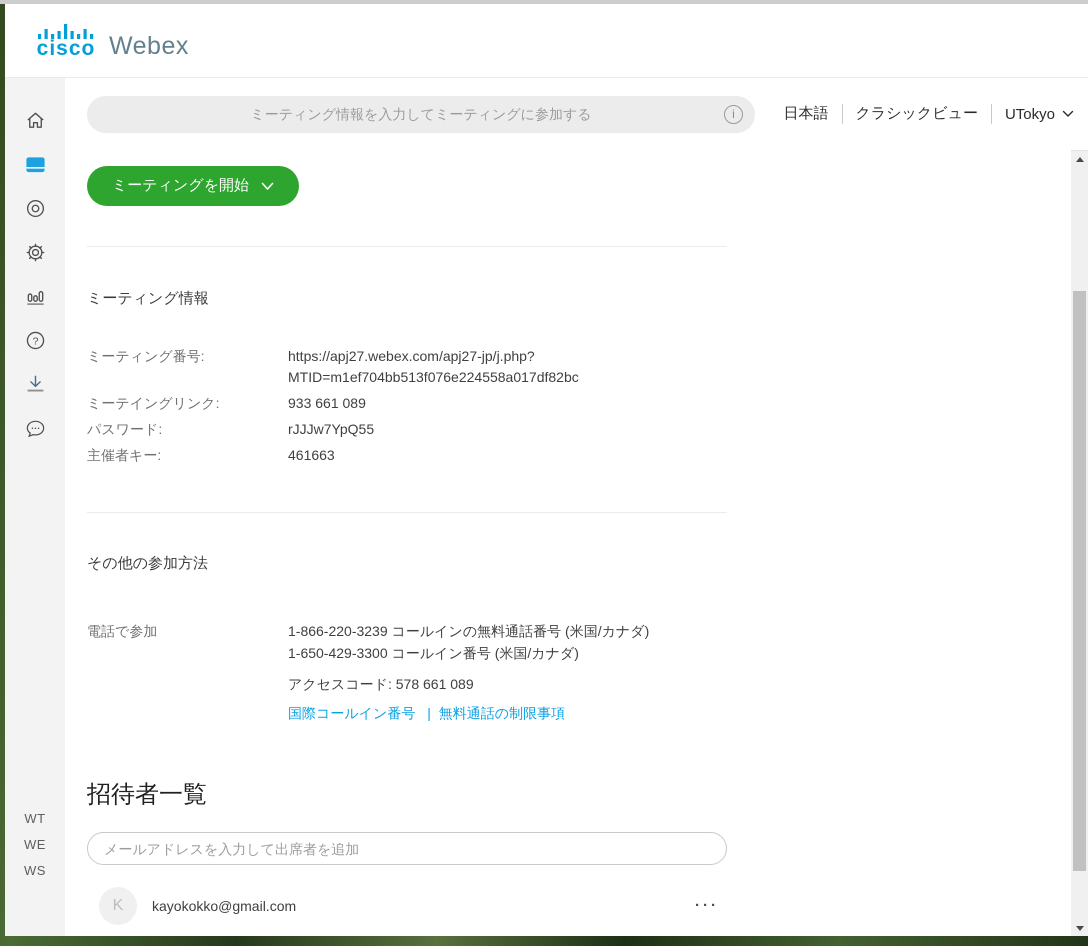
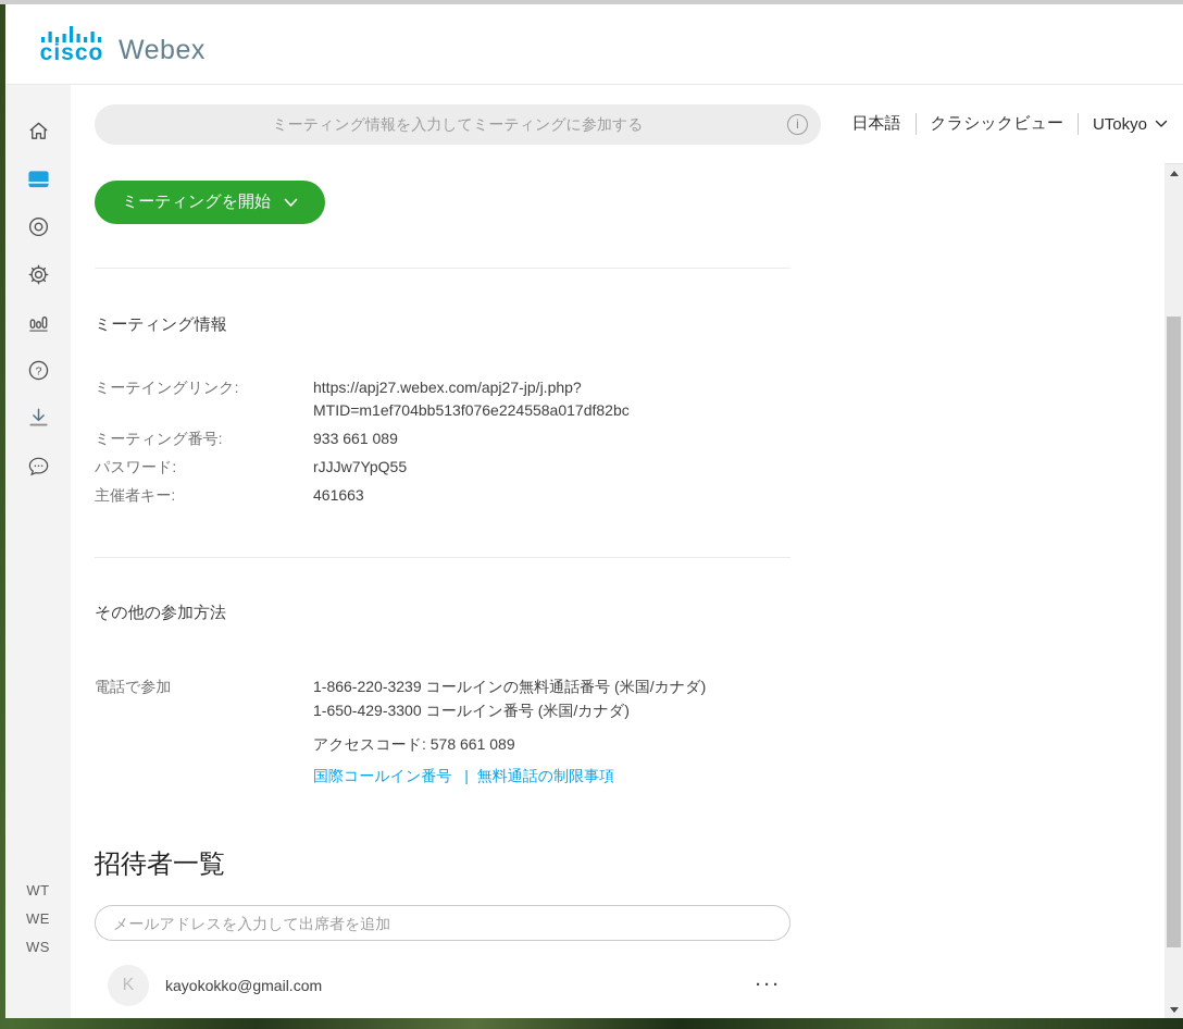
  cisco
  Webex
  ?
  WT
  WE
  WS
  ミーティング情報を入力してミーティングに参加する
  i
  日本語
  クラシックビュー
  UTokyo
  ミーティングを開始
  ミーティング情報
- ミーティング番号:
+ ミーテイングリンク:
  https://apj27.webex.com/apj27-jp/j.php?
  MTID=m1ef704bb513f076e224558a017df82bc
- ミーテイングリンク:
+ ミーティング番号:
  933 661 089
  パスワード:
  rJJJw7YpQ55
  主催者キー:
  461663
  その他の参加方法
  電話で参加
  1-866-220-3239 コールインの無料通話番号 (米国/カナダ)
  1-650-429-3300 コールイン番号 (米国/カナダ)
  アクセスコード: 578 661 089
  国際コールイン番号 | 無料通話の制限事項
  招待者一覧
  メールアドレスを入力して出席者を追加
  K
  kayokokko@gmail.com
  ···
